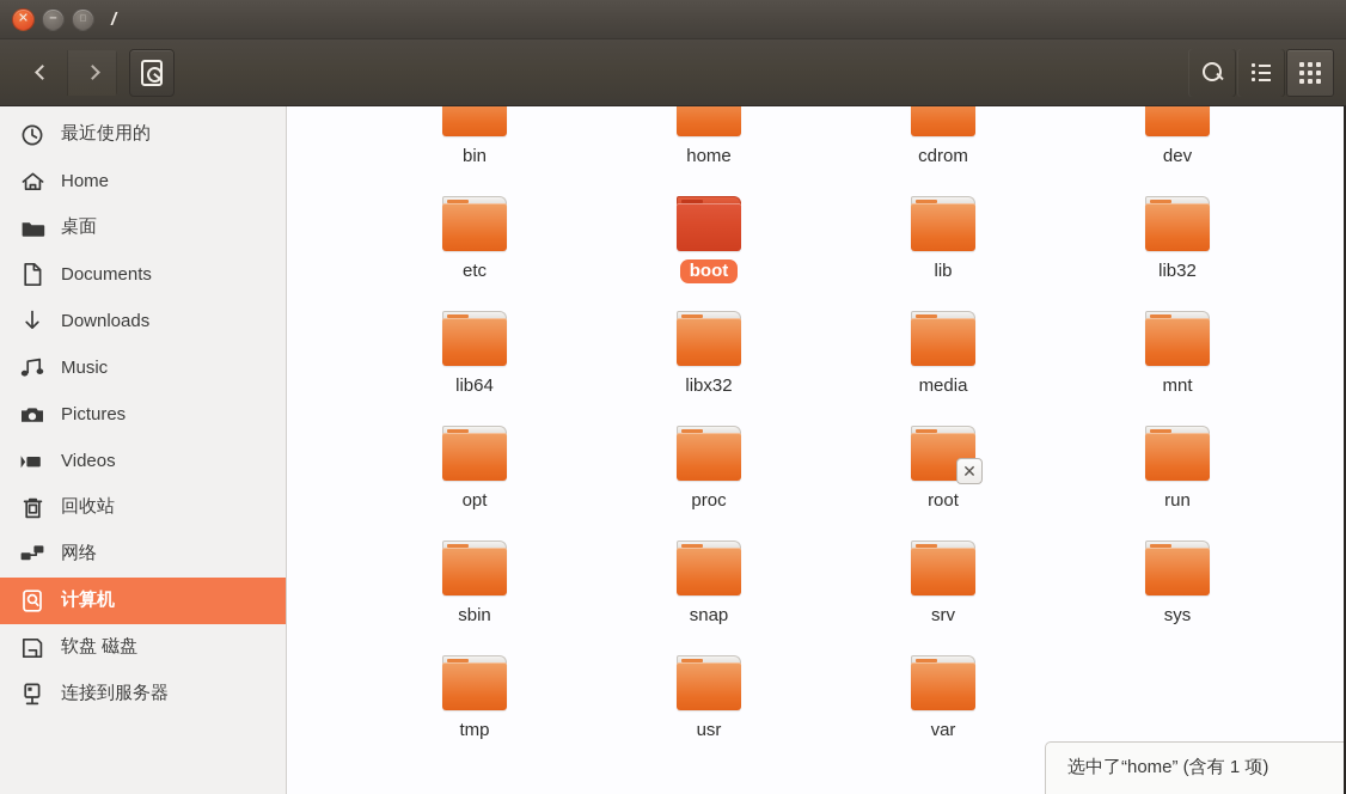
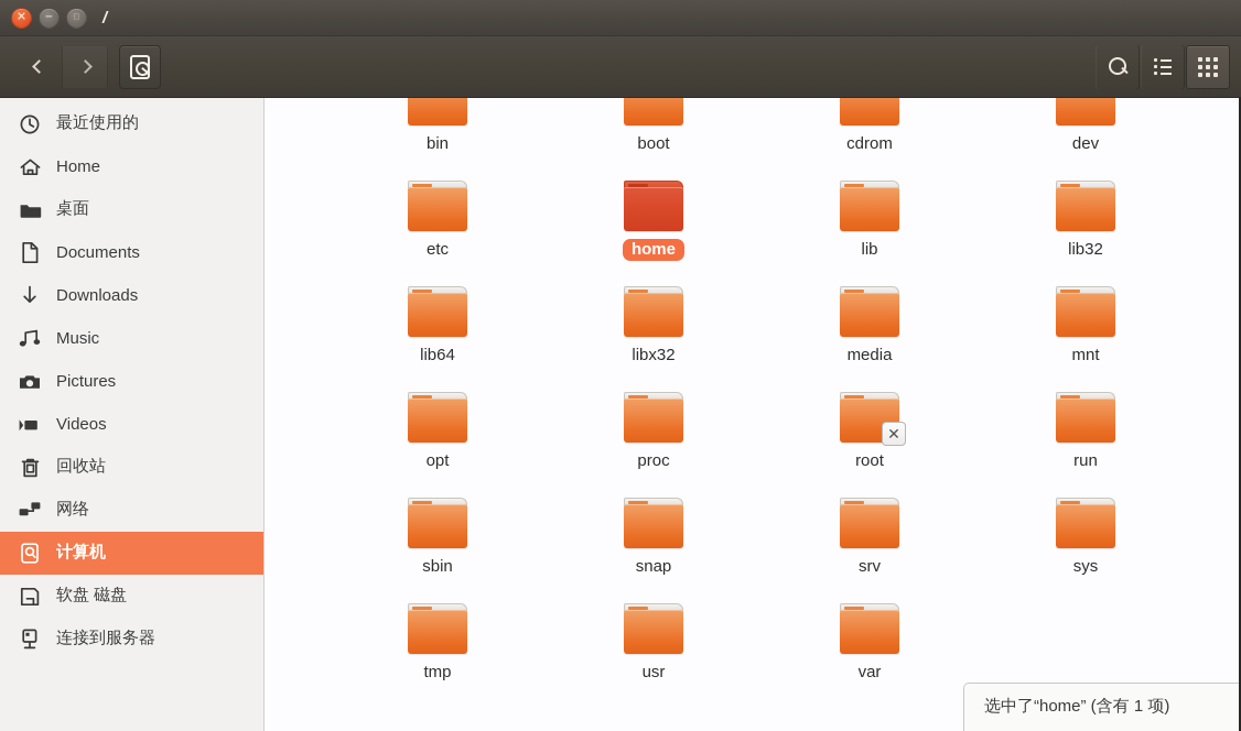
  ✕
  −
  □
  /
  最近使用的
  Home
  桌面
  Documents
  Downloads
  Music
  Pictures
  Videos
  回收站
  网络
  计算机
  软盘 磁盘
  连接到服务器
  bin
- home
+ boot
  cdrom
  dev
  etc
- boot
+ home
  lib
  lib32
  lib64
  libx32
  media
  mnt
  opt
  proc
  ✕
  root
  run
  sbin
  snap
  srv
  sys
  tmp
  usr
  var
  选中了“home” (含有 1 项)
